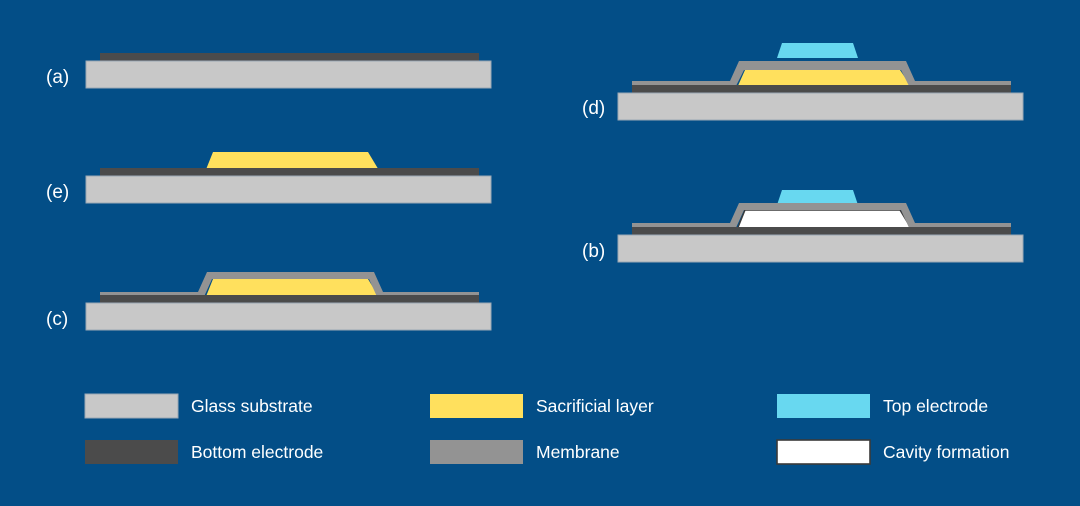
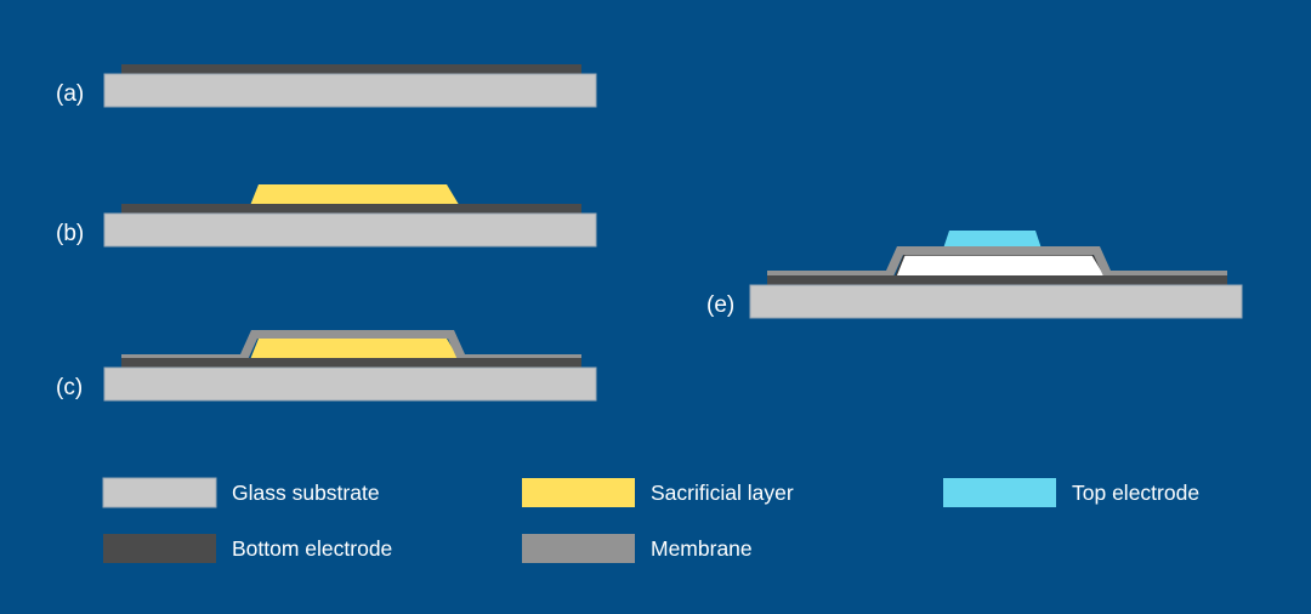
  (a)
- (e)
+ (b)
  (c)
- (d)
- (b)
+ (e)
  Glass substrate
  Bottom electrode
  Sacrificial layer
  Membrane
  Top electrode
- Cavity formation
